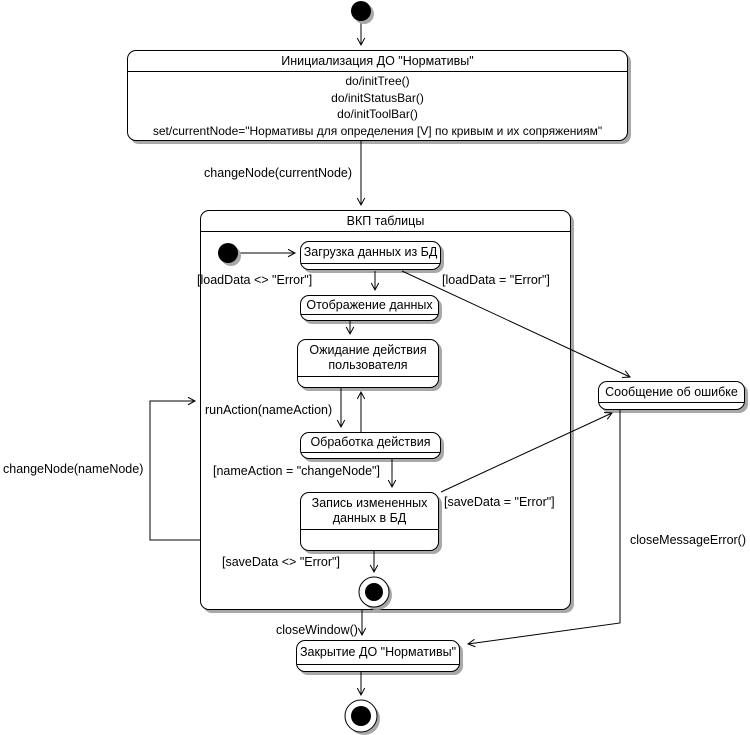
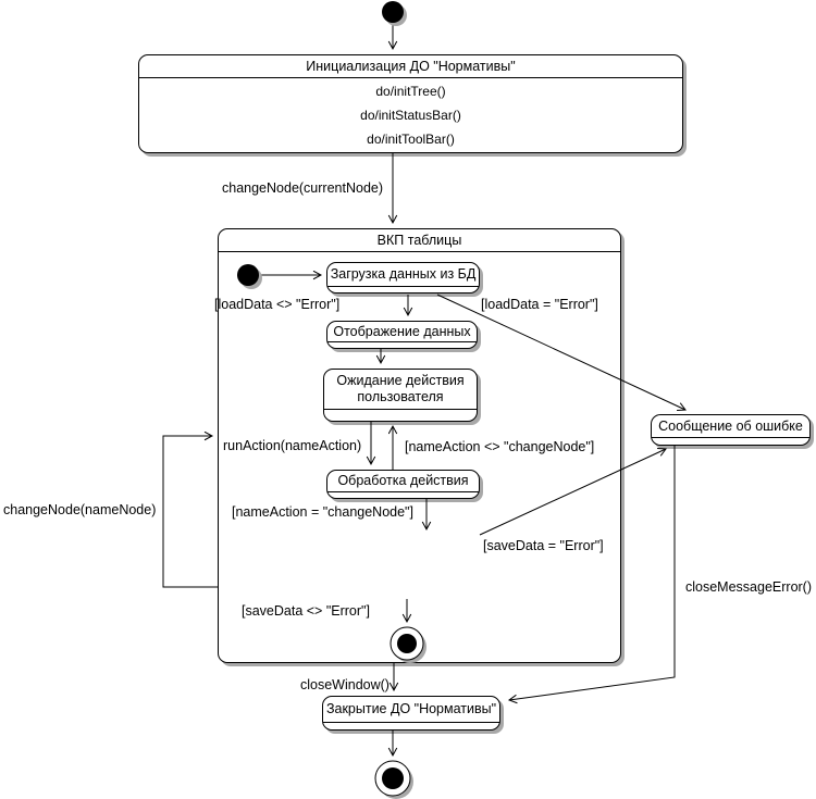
  ВКП таблицы
  Инициализация ДО "Нормативы"
  do/initTree()
  do/initStatusBar()
  do/initToolBar()
- set/currentNode="Нормативы для определения [V] по кривым и их сопряжениям"
  Загрузка данных из БД
  Отображение данных
  Ожидание действия пользователя
  Обработка действия
- Запись измененных данных в БД
  Сообщение об ошибке
  Закрытие ДО "Нормативы"
  changeNode(currentNode)
  [loadData <> "Error"]
  [loadData = "Error"]
  runAction(nameAction)
+ [nameAction <> "changeNode"]
  [nameAction = "changeNode"]
  [saveData = "Error"]
  [saveData <> "Error"]
  closeWindow()
  changeNode(nameNode)
  closeMessageError()
